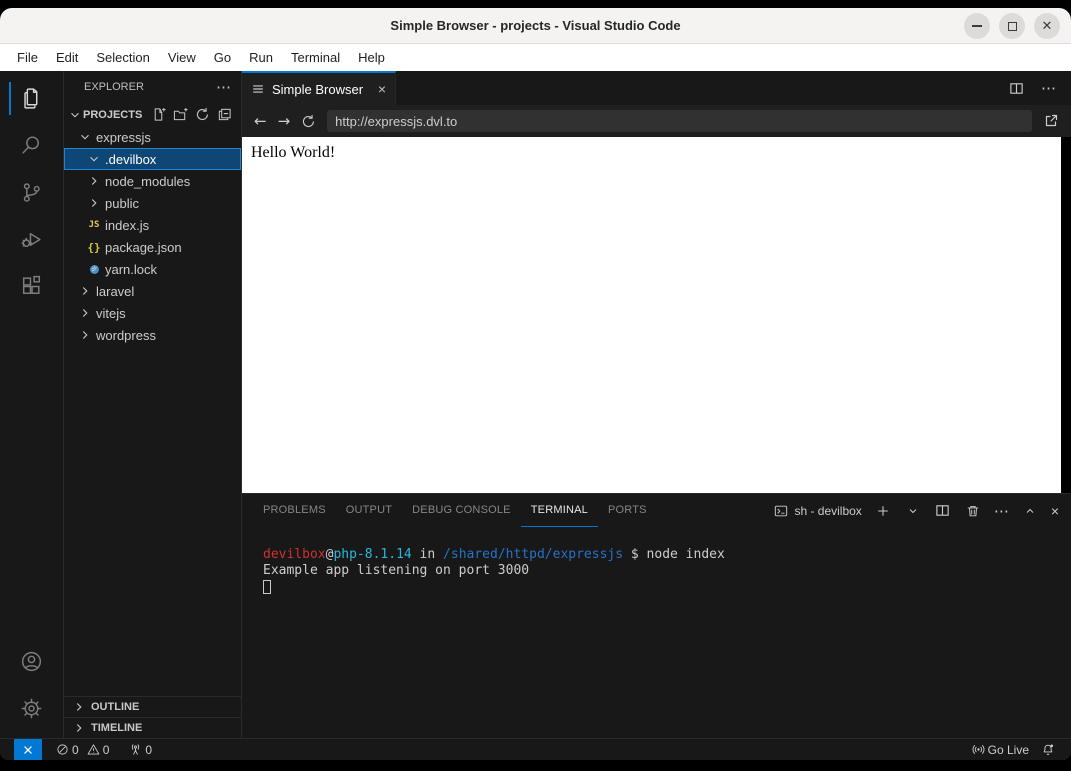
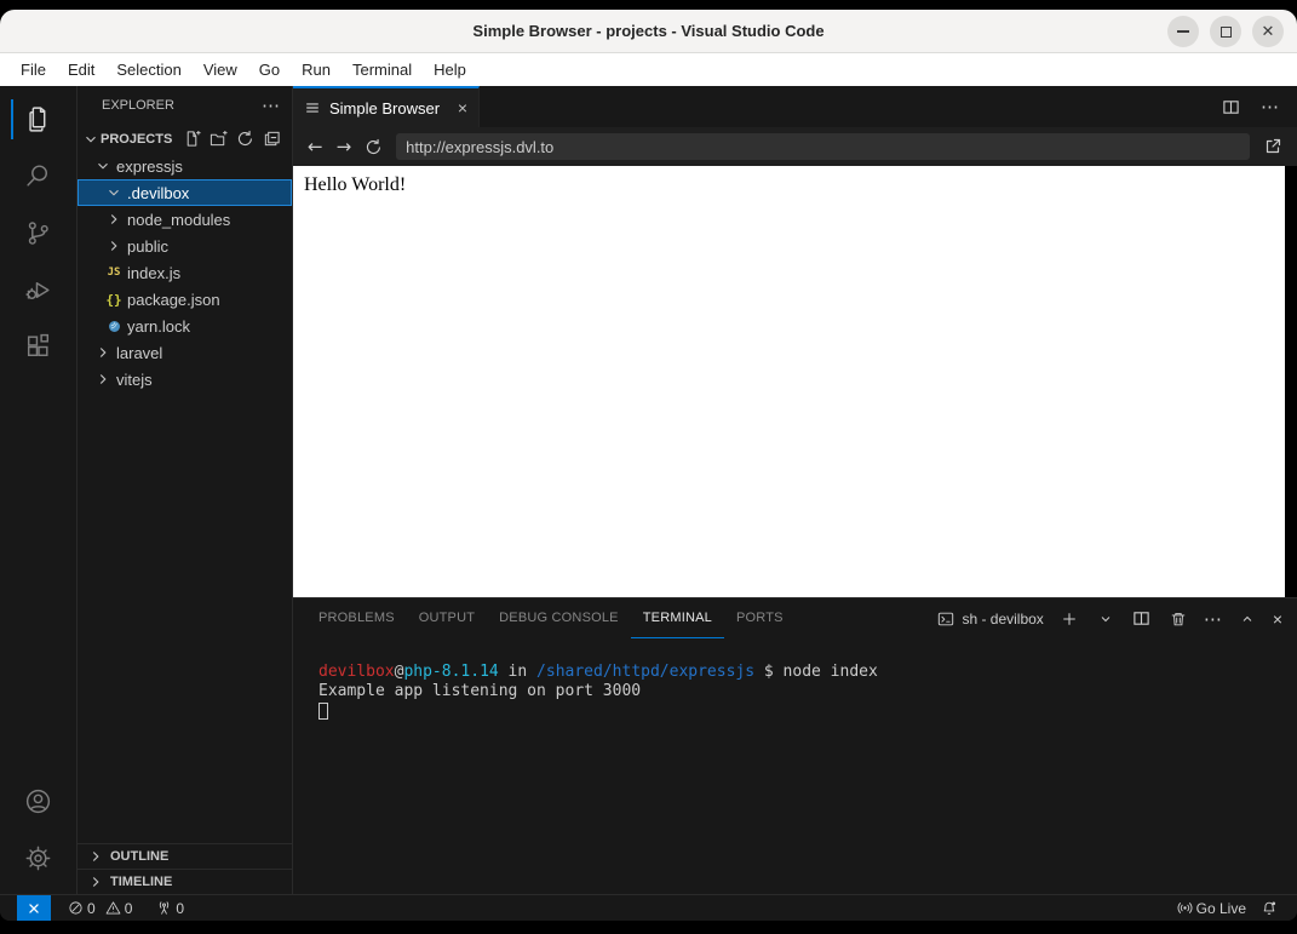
  Simple Browser - projects - Visual Studio Code
  ✕
  File
  Edit
  Selection
  View
  Go
  Run
  Terminal
  Help
  EXPLORER
  ⋯
  PROJECTS
  expressjs
  .devilbox
  node_modules
  public
  JS
  index.js
  {}
  package.json
  yarn.lock
  laravel
  vitejs
- wordpress
  OUTLINE
  TIMELINE
  Simple Browser
  ×
  ⋯
  ←
  →
  http://expressjs.dvl.to
  Hello World!
  PROBLEMS
  OUTPUT
  DEBUG CONSOLE
  TERMINAL
  PORTS
  sh - devilbox
  ⋯
  ×
  devilbox@php-8.1.14 in /shared/httpd/expressjs $ node index
  Example app listening on port 3000
  0
  0
  0
  Go Live
